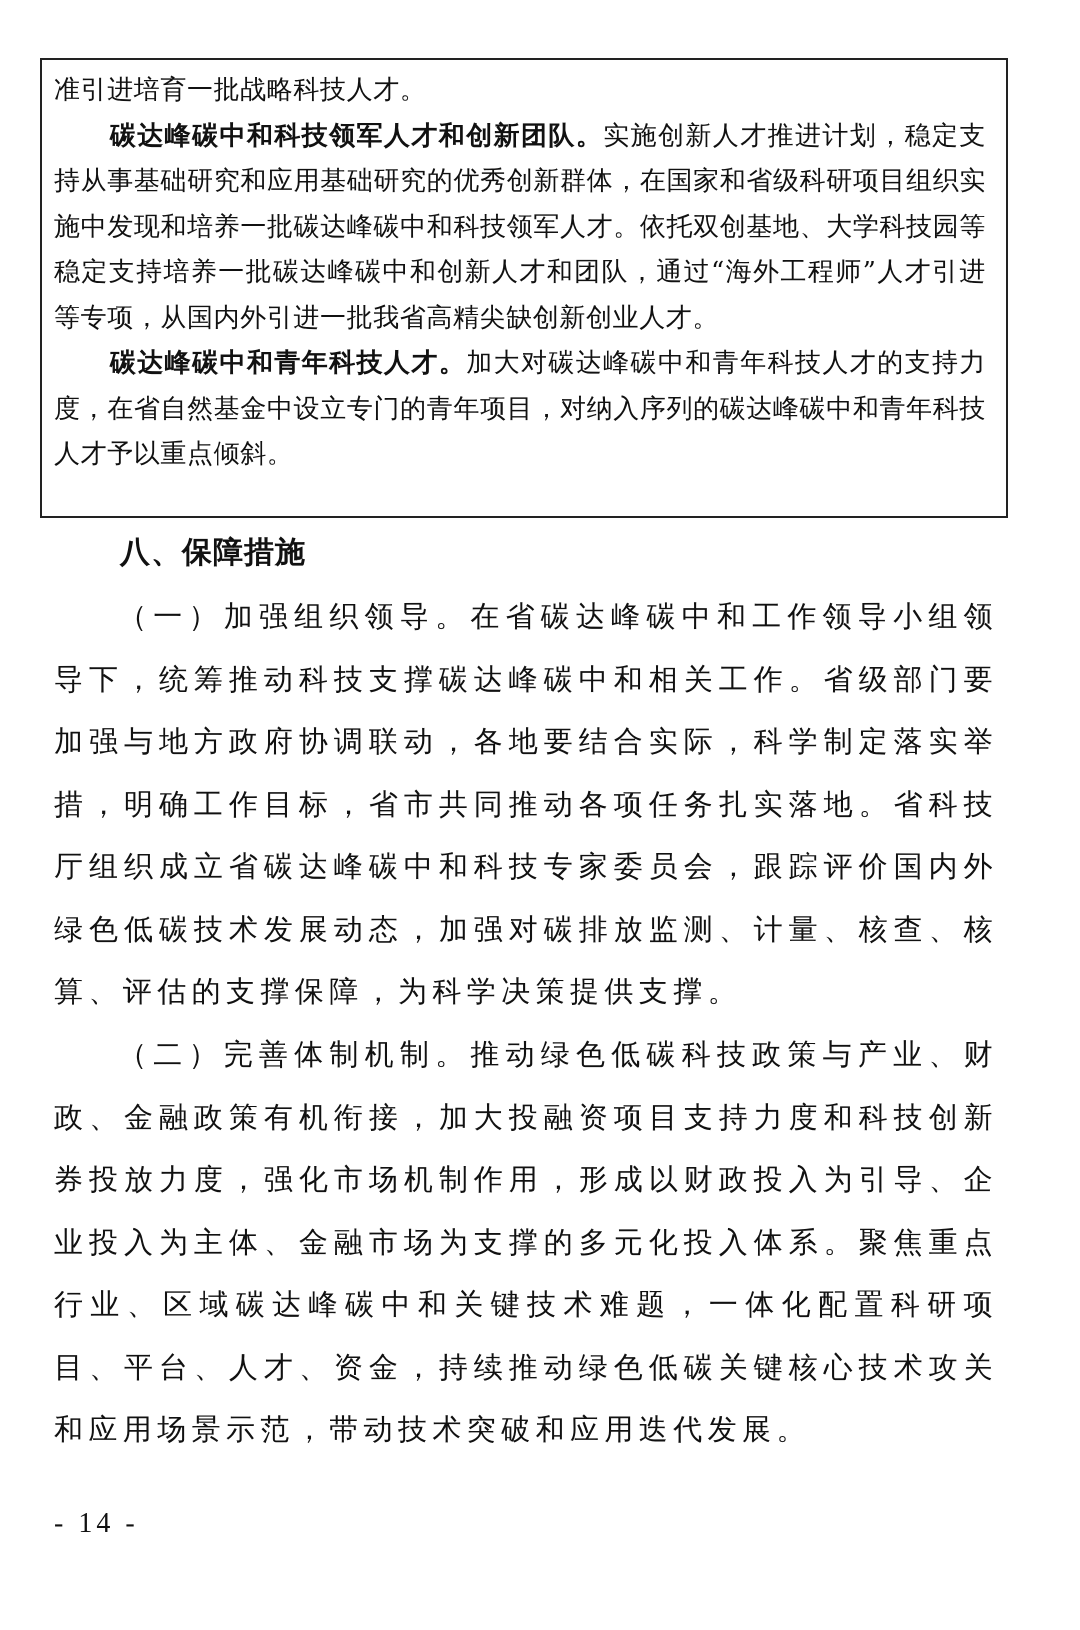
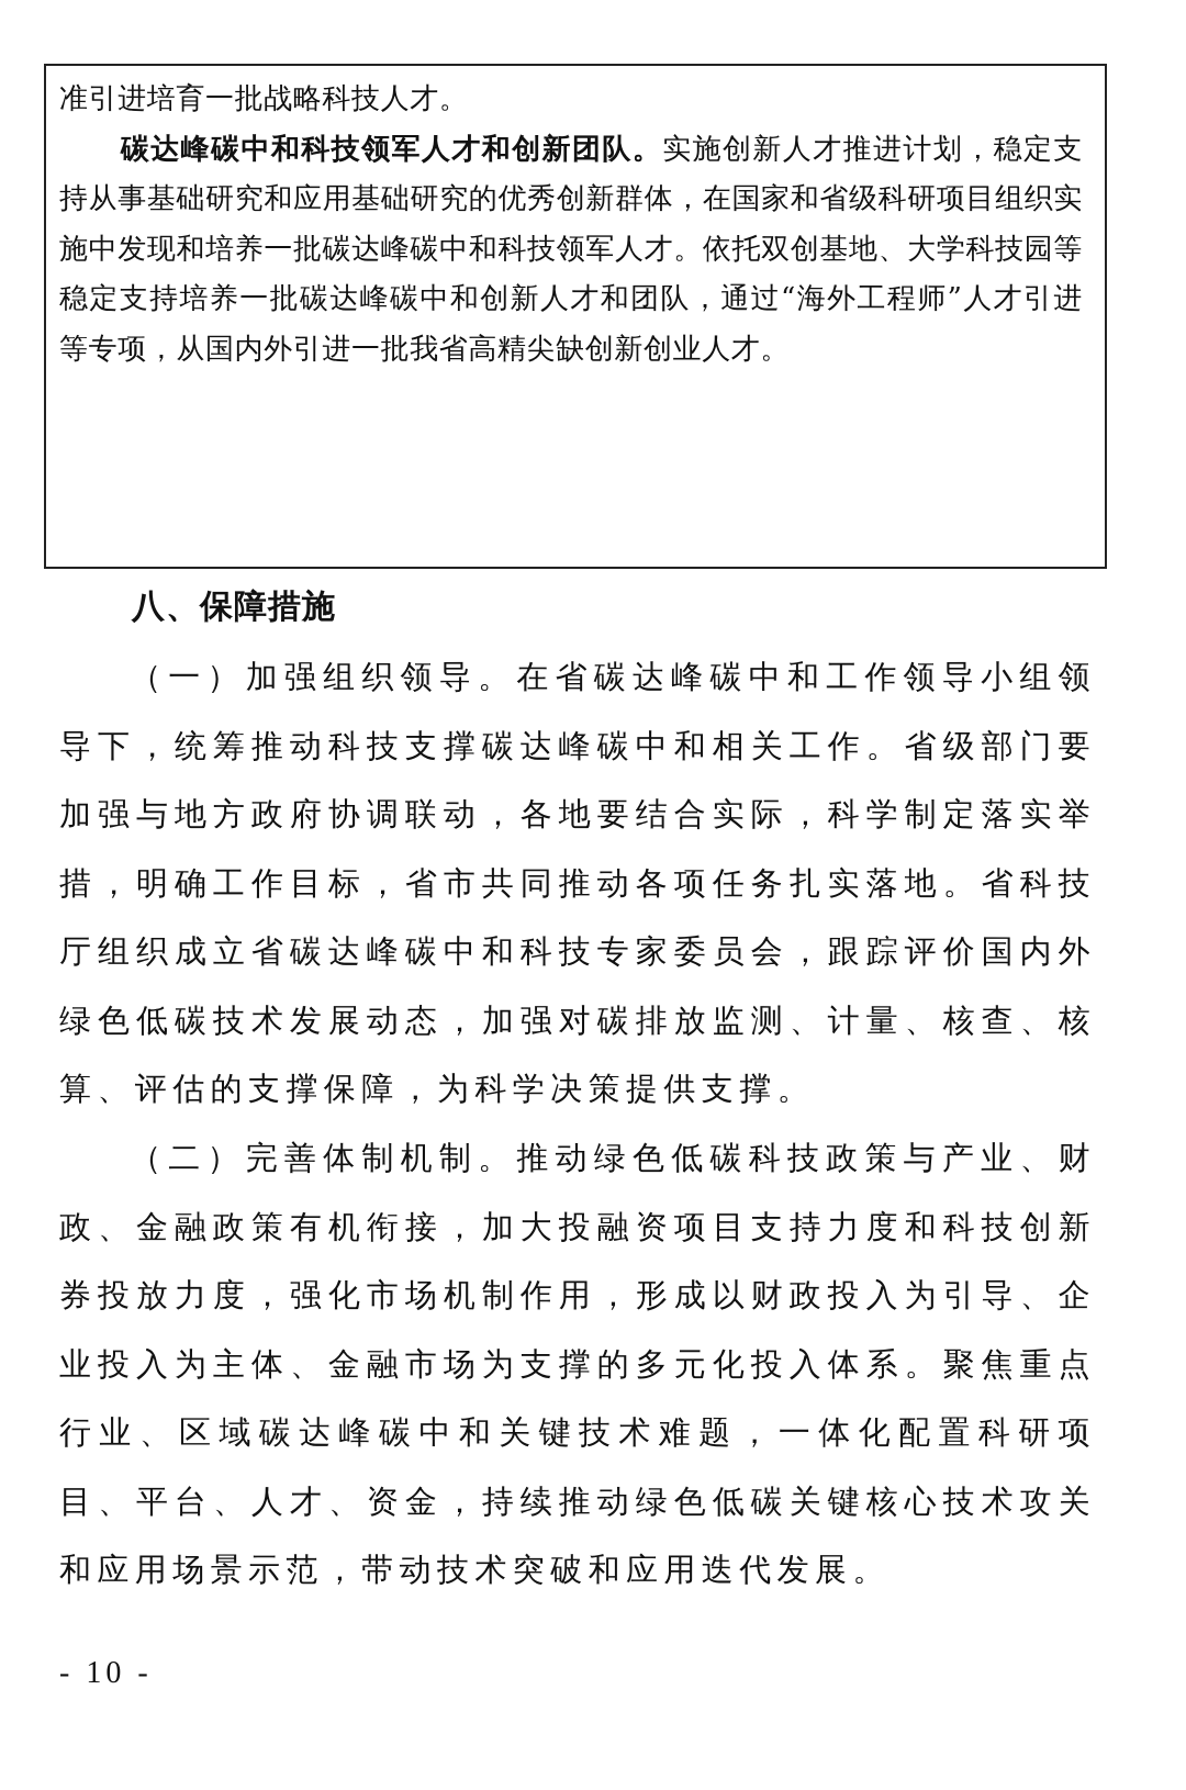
  准引进培育一批战略科技人才。
  碳达峰碳中和科技领军人才和创新团队。实施创新人才推进计划，稳定支持从事基础研究和应用基础研究的优秀创新群体，在国家和省级科研项目组织实施中发现和培养一批碳达峰碳中和科技领军人才。依托双创基地、大学科技园等稳定支持培养一批碳达峰碳中和创新人才和团队，通过“海外工程师”人才引进等专项，从国内外引进一批我省高精尖缺创新创业人才。
- 碳达峰碳中和青年科技人才。加大对碳达峰碳中和青年科技人才的支持力度，在省自然基金中设立专门的青年项目，对纳入序列的碳达峰碳中和青年科技人才予以重点倾斜。
  八、保障措施
  （一）加强组织领导。在省碳达峰碳中和工作领导小组领导下，统筹推动科技支撑碳达峰碳中和相关工作。省级部门要加强与地方政府协调联动，各地要结合实际，科学制定落实举措，明确工作目标，省市共同推动各项任务扎实落地。省科技厅组织成立省碳达峰碳中和科技专家委员会，跟踪评价国内外绿色低碳技术发展动态，加强对碳排放监测、计量、核查、核算、评估的支撑保障，为科学决策提供支撑。
  （二）完善体制机制。推动绿色低碳科技政策与产业、财政、金融政策有机衔接，加大投融资项目支持力度和科技创新券投放力度，强化市场机制作用，形成以财政投入为引导、企业投入为主体、金融市场为支撑的多元化投入体系。聚焦重点行业、区域碳达峰碳中和关键技术难题，一体化配置科研项目、平台、人才、资金，持续推动绿色低碳关键核心技术攻关和应用场景示范，带动技术突破和应用迭代发展。
- - 14 -
+ - 10 -
